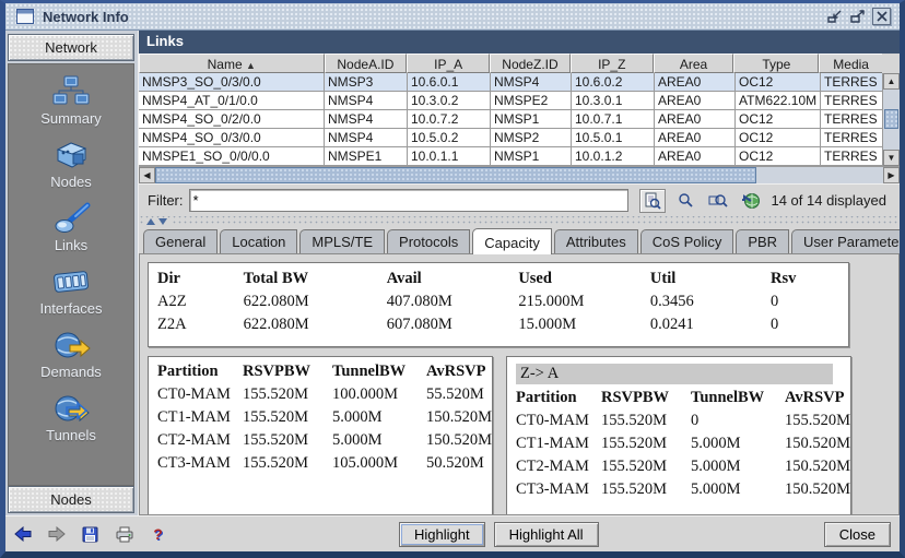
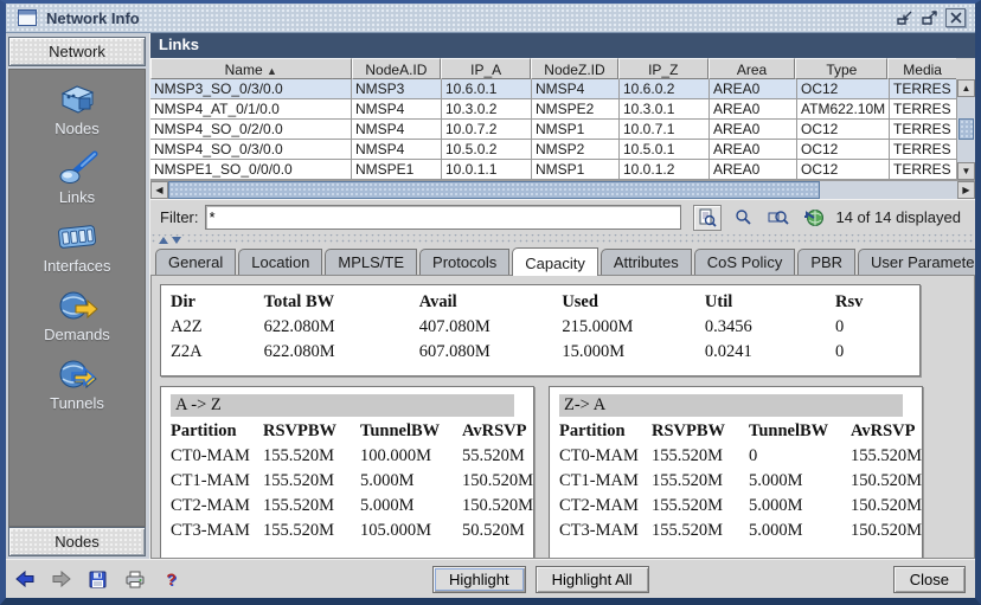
  Network Info
  Network
- Summary
  Nodes
  Links
  Interfaces
  Demands
  Tunnels
  Nodes
  Links
  Name ▲
  NodeA.ID
  IP_A
  NodeZ.ID
  IP_Z
  Area
  Type
  Media
  NMSP3_SO_0/3/0.0
  NMSP3
  10.6.0.1
  NMSP4
  10.6.0.2
  AREA0
  OC12
  TERRES
  NMSP4_AT_0/1/0.0
  NMSP4
  10.3.0.2
  NMSPE2
  10.3.0.1
  AREA0
  ATM622.10M
  TERRES
  NMSP4_SO_0/2/0.0
  NMSP4
  10.0.7.2
  NMSP1
  10.0.7.1
  AREA0
  OC12
  TERRES
  NMSP4_SO_0/3/0.0
  NMSP4
  10.5.0.2
  NMSP2
  10.5.0.1
  AREA0
  OC12
  TERRES
  NMSPE1_SO_0/0/0.0
  NMSPE1
  10.0.1.1
  NMSP1
  10.0.1.2
  AREA0
  OC12
  TERRES
  ▲
  ▼
  ◀
  ▶
  Filter:
  *
  14 of 14 displayed
  General
  Location
  MPLS/TE
  Protocols
  Capacity
  Attributes
  CoS Policy
  PBR
  User Paramete
  Dir	Total BW	Avail	Used	Util	Rsv
  A2Z	622.080M	407.080M	215.000M	0.3456	0
  Z2A	622.080M	607.080M	15.000M	0.0241	0
+ A -> Z
  Partition	RSVPBW	TunnelBW	AvRSVP
  CT0-MAM	155.520M	100.000M	55.520M
  CT1-MAM	155.520M	5.000M	150.520M
  CT2-MAM	155.520M	5.000M	150.520M
  CT3-MAM	155.520M	105.000M	50.520M
  Z-> A
  Partition	RSVPBW	TunnelBW	AvRSVP
  CT0-MAM	155.520M	0	155.520M
  CT1-MAM	155.520M	5.000M	150.520M
  CT2-MAM	155.520M	5.000M	150.520M
  CT3-MAM	155.520M	5.000M	150.520M
  ?
  Highlight
  Highlight All
  Close
